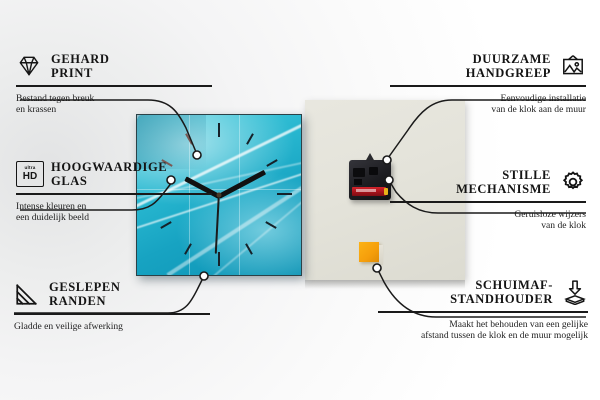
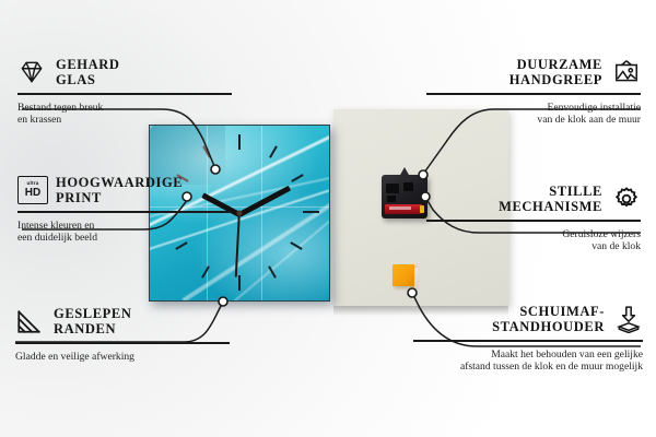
  GEHARD
- PRINT
+ GLAS
  Bestand tegen breuk
  en krassen
  HD
  HOOGWAARDIGE
- GLAS
+ PRINT
  Intense kleuren en
  een duidelijk beeld
  GESLEPEN
  RANDEN
  Gladde en veilige afwerking
  DUURZAME
  HANDGREEP
  Eenvoudige installatie
  van de klok aan de muur
  STILLE
  MECHANISME
  Geruisloze wijzers
  van de klok
  SCHUIMAF-
  STANDHOUDER
  Maakt het behouden van een gelijke
  afstand tussen de klok en de muur mogelijk
